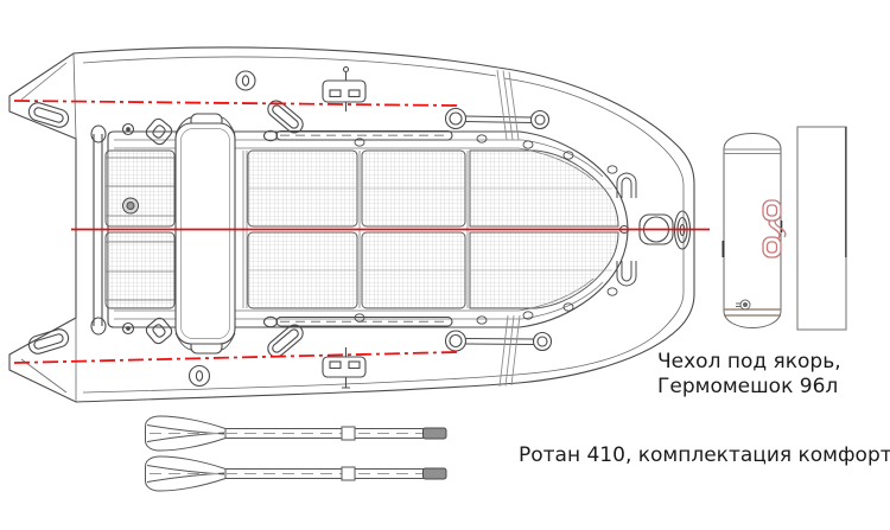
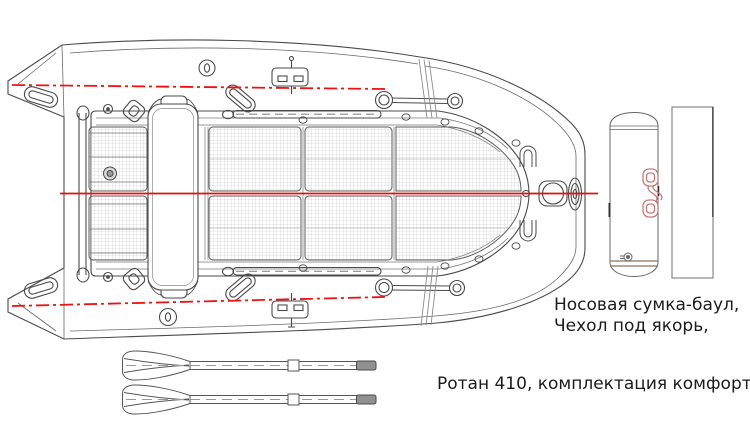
+ Носовая сумка-баул,
  Чехол под якорь,
- Гермомешок 96л
  Ротан 410, комплектация комфорт
